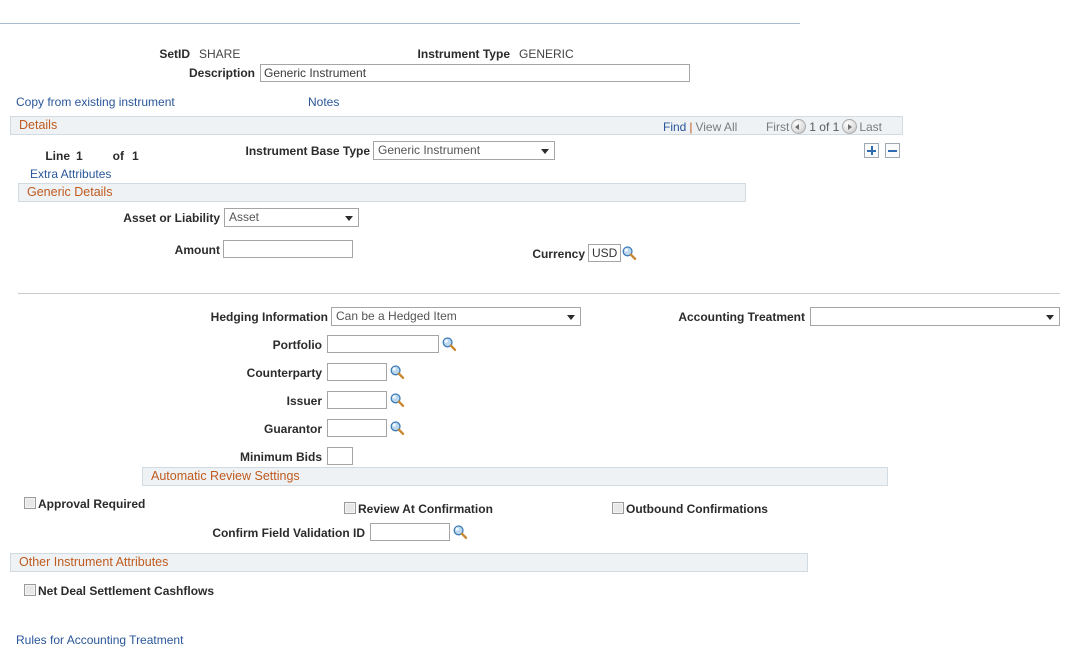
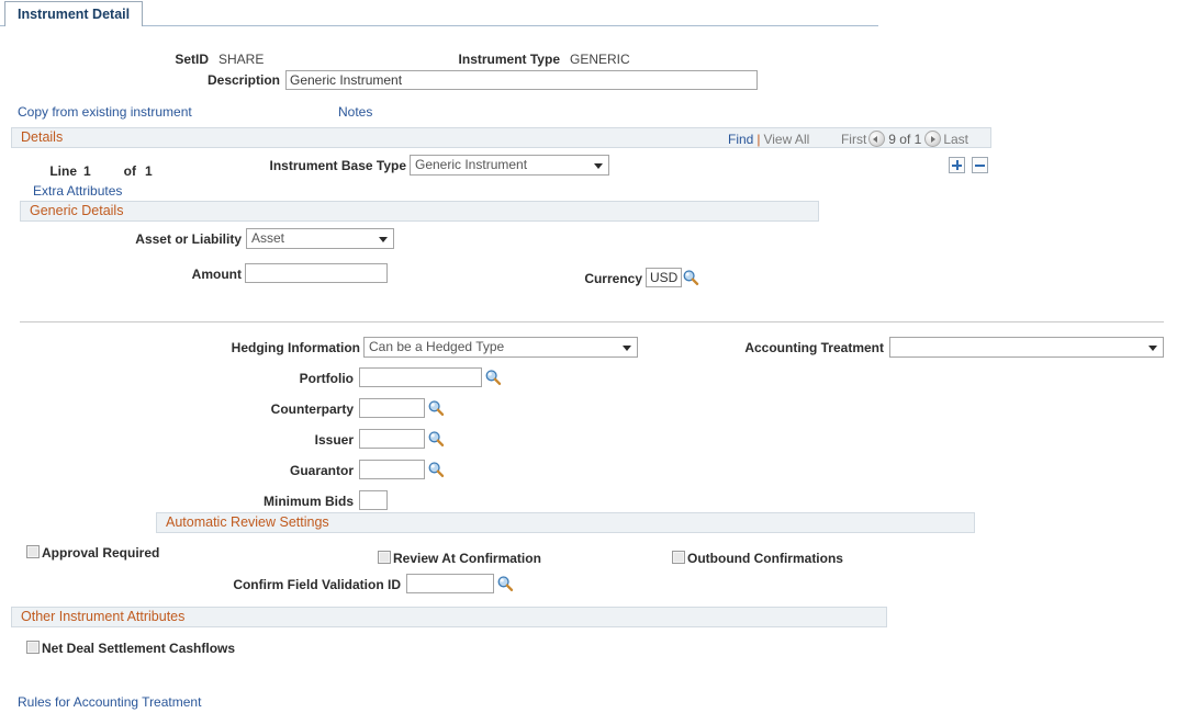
+ Instrument Detail
  SetID
  SHARE
  Instrument Type
  GENERIC
  Description
  Generic Instrument
  Copy from existing instrument
  Notes
  Details
- Find | View All First 1 of 1 Last
+ Find | View All First 9 of 1 Last
  Line
  1
  of
  1
  Instrument Base Type
  Generic Instrument
  Extra Attributes
  Generic Details
  Asset or Liability
  Asset
  Amount
  Currency
  USD
  Hedging Information
- Can be a Hedged Item
+ Can be a Hedged Type
  Accounting Treatment
  Portfolio
  Counterparty
  Issuer
  Guarantor
  Minimum Bids
  Automatic Review Settings
  Approval Required
  Review At Confirmation
  Outbound Confirmations
  Confirm Field Validation ID
  Other Instrument Attributes
  Net Deal Settlement Cashflows
  Rules for Accounting Treatment
